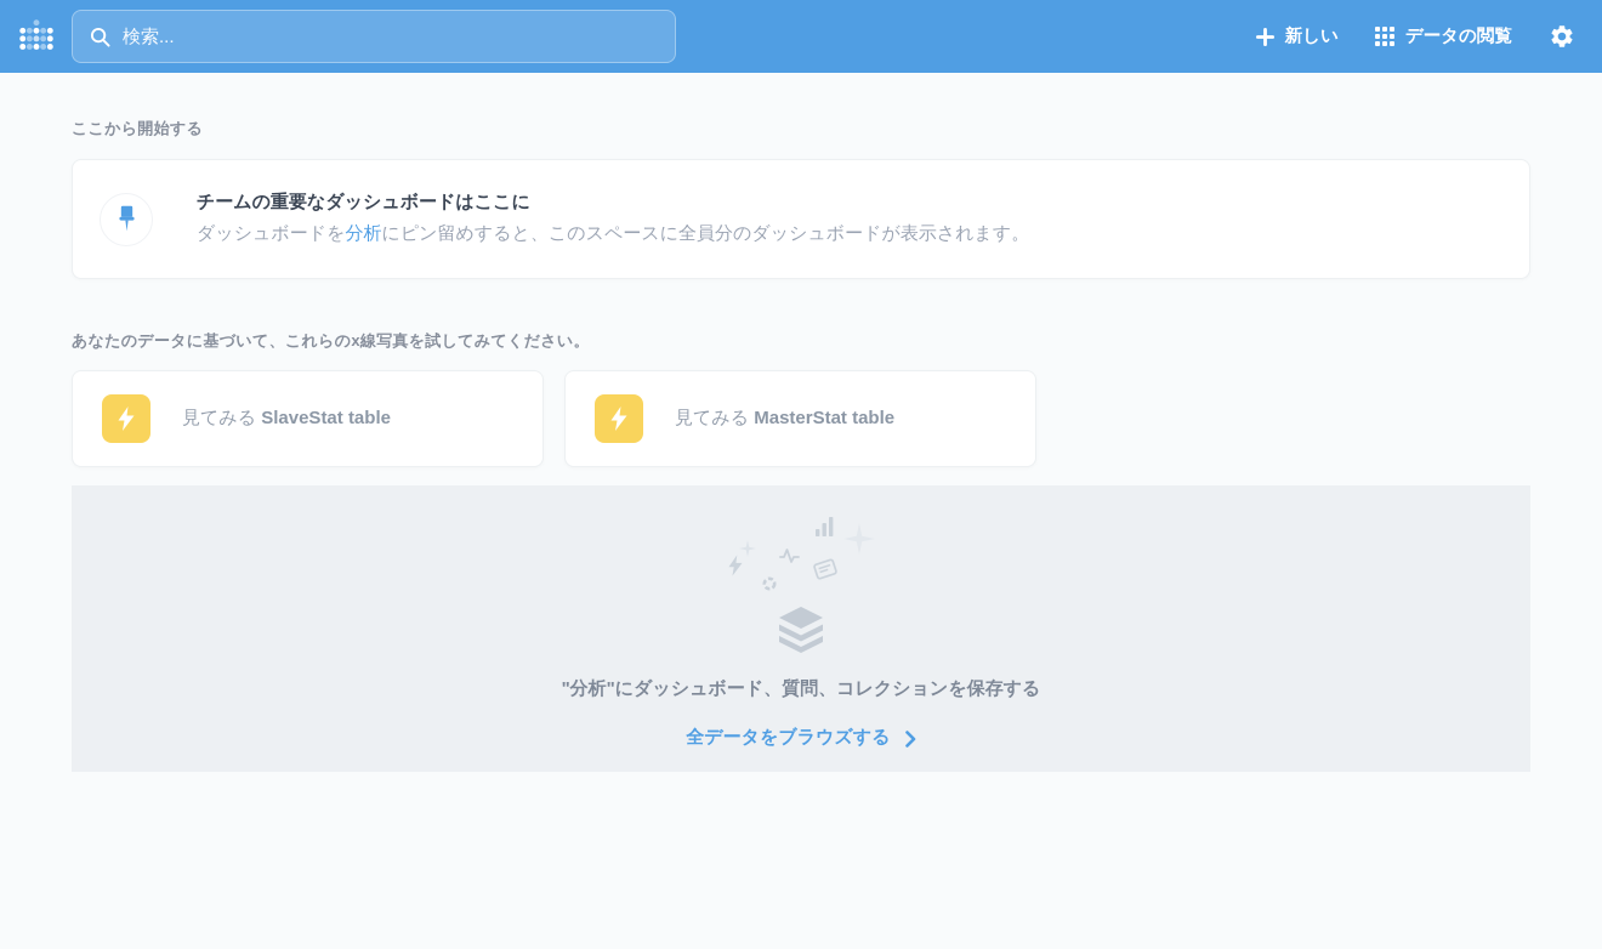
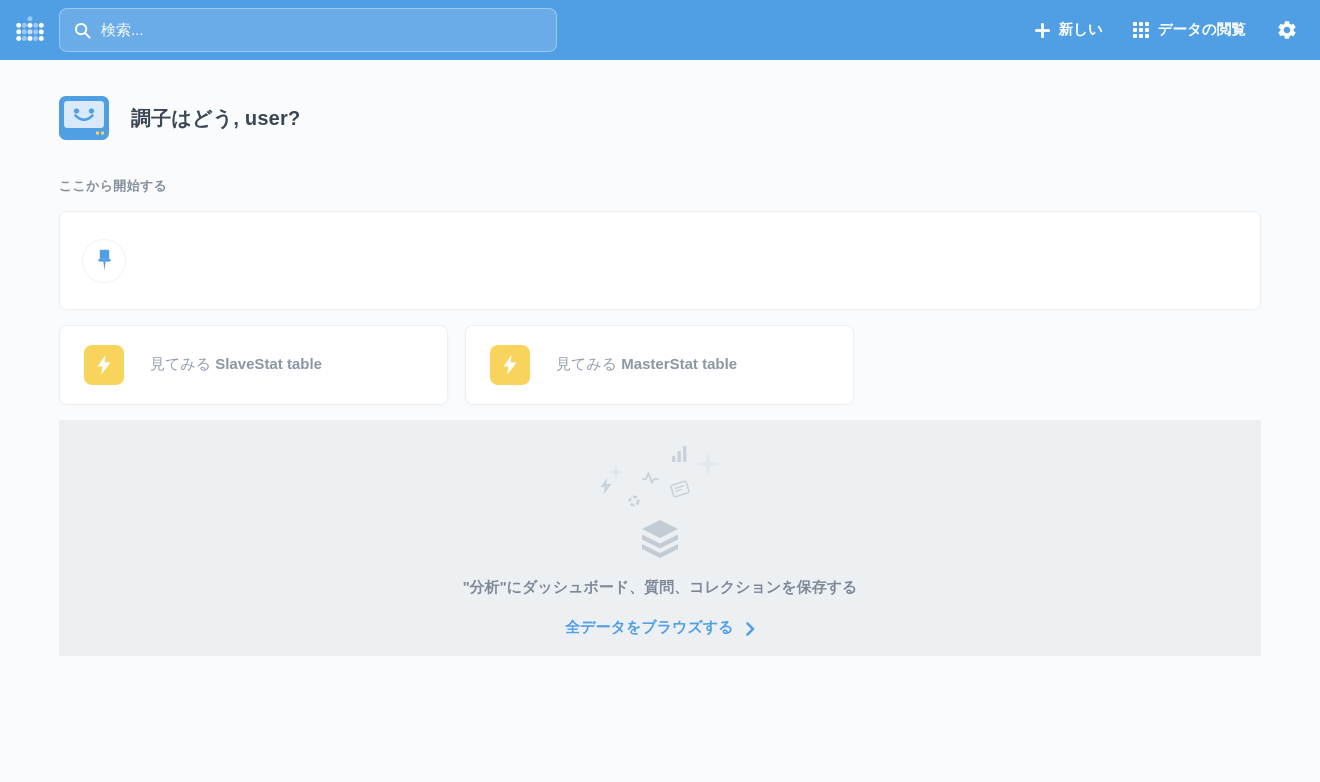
  検索...
  新しい
  データの閲覧
+ 調子はどう, user?
  ここから開始する
- チームの重要なダッシュボードはここに
- ダッシュボードを分析にピン留めすると、このスペースに全員分のダッシュボードが表示されます。
- あなたのデータに基づいて、これらのx線写真を試してみてください。
  見てみる SlaveStat table
  見てみる MasterStat table
  "分析"にダッシュボード、質問、コレクションを保存する
  全データをブラウズする
